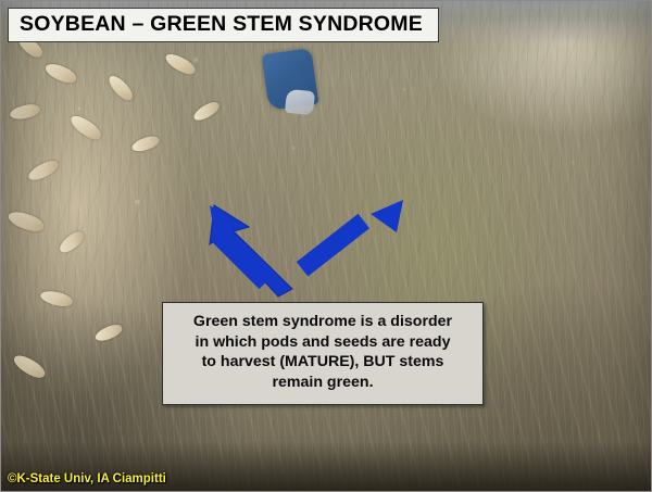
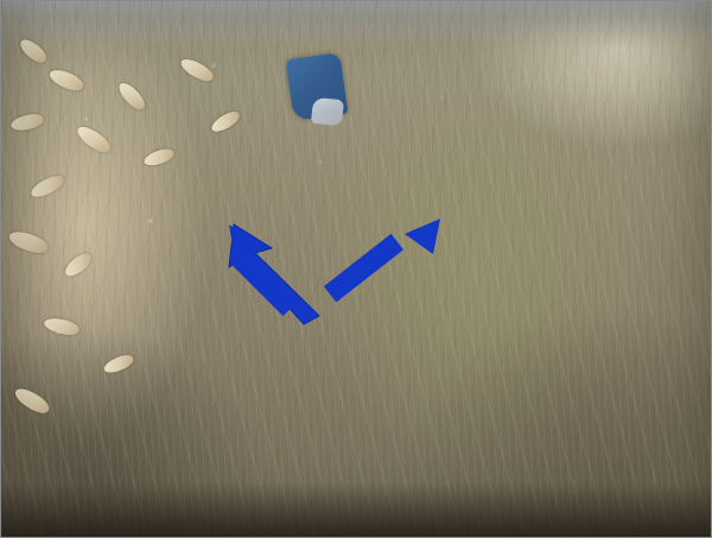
- SOYBEAN – GREEN STEM SYNDROME
- Green stem syndrome is a disorder
- in which pods and seeds are ready
- to harvest (MATURE), BUT stems
- remain green.
- ©K-State Univ, IA Ciampitti
